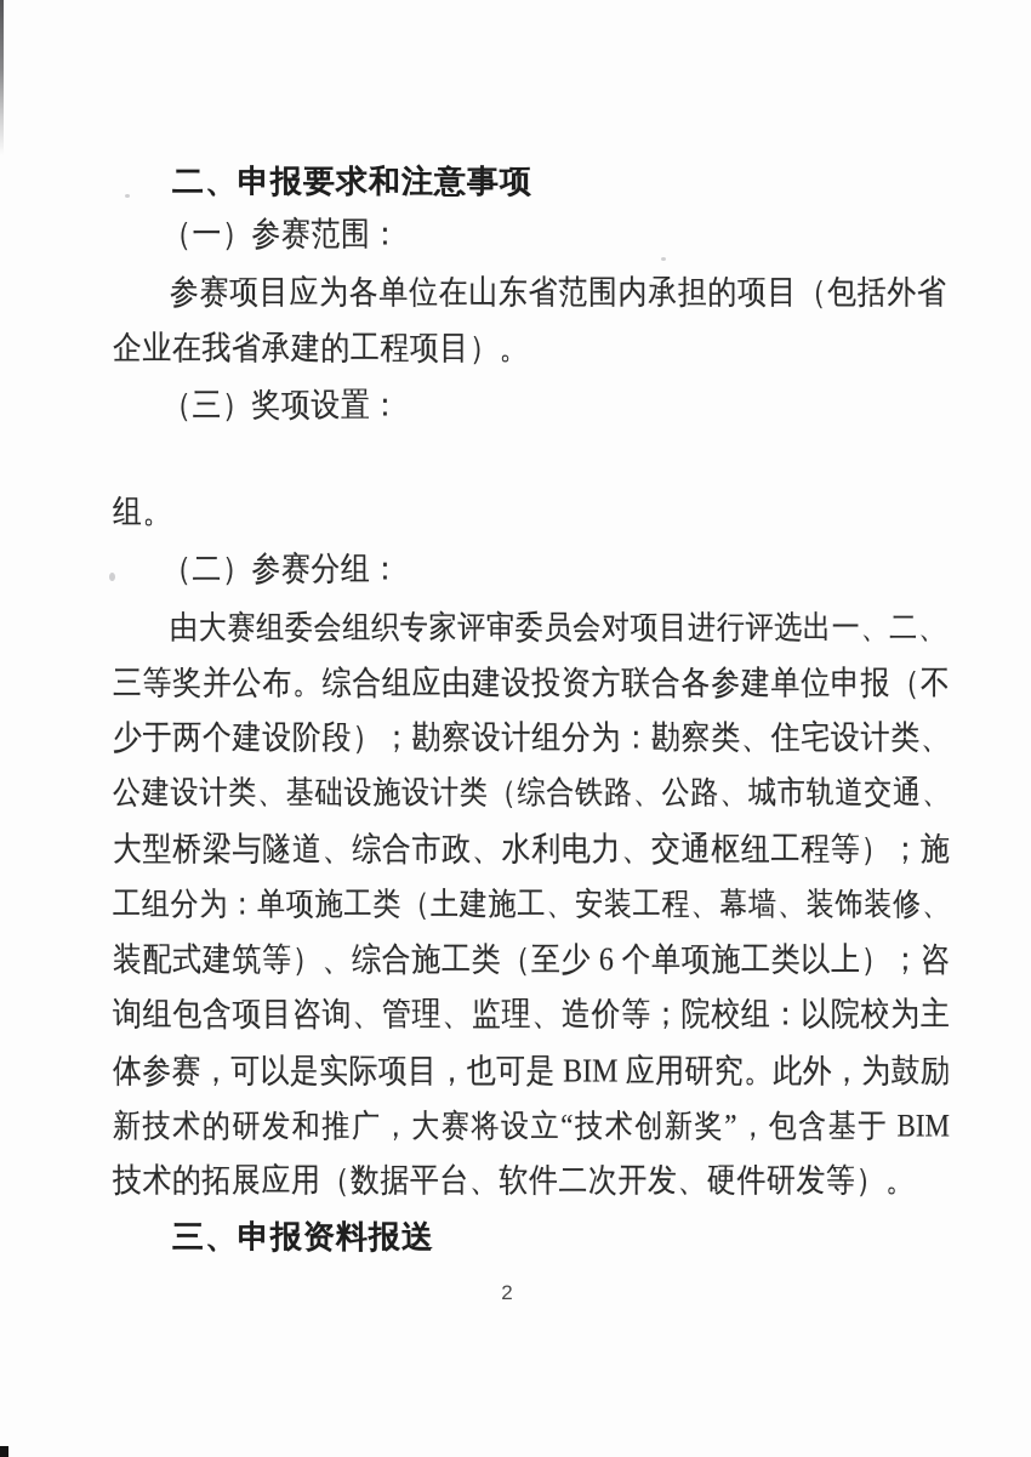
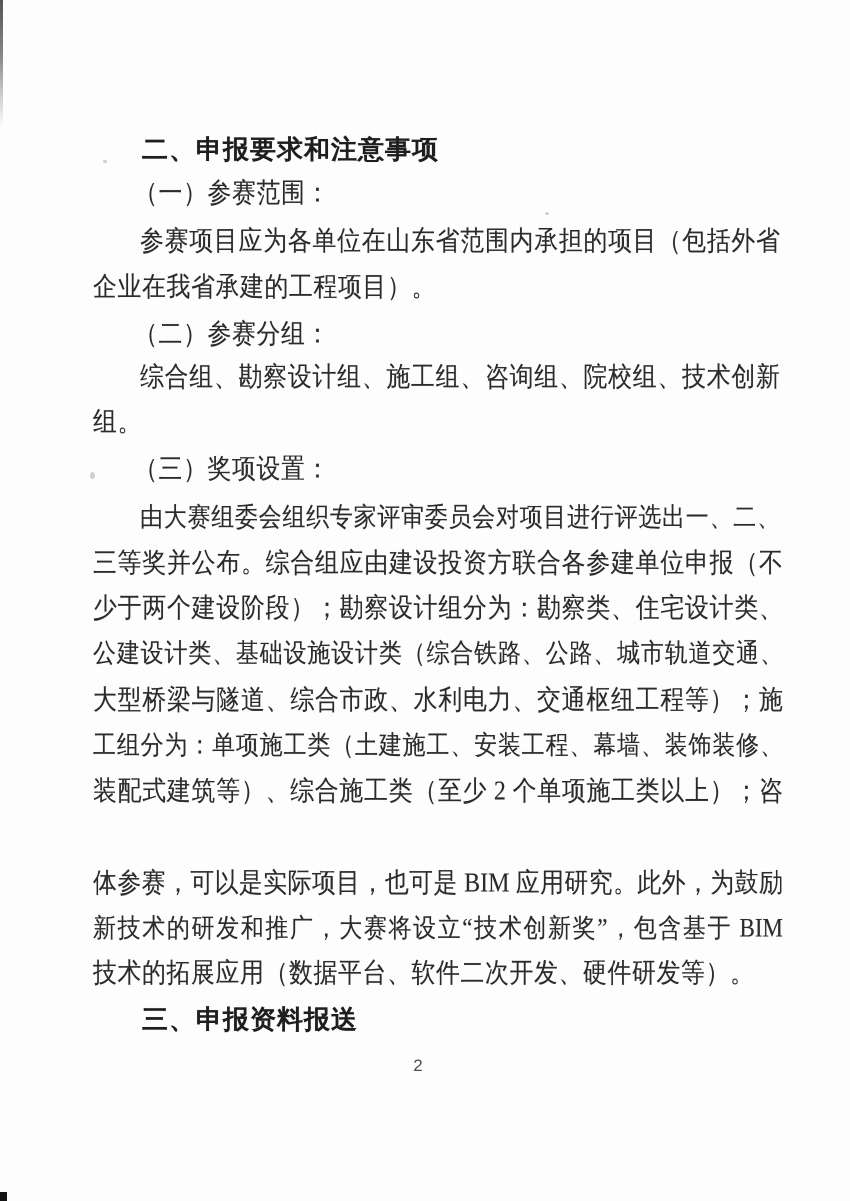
  二、申报要求和注意事项
  （一）参赛范围：
  参赛项目应为各单位在山东省范围内承担的项目（包括外省
  企业在我省承建的工程项目）。
- （三）奖项设置：
+ （二）参赛分组：
+ 综合组、勘察设计组、施工组、咨询组、院校组、技术创新
  组。
- （二）参赛分组：
+ （三）奖项设置：
  由大赛组委会组织专家评审委员会对项目进行评选出一、二、
  三等奖并公布。综合组应由建设投资方联合各参建单位申报（不
  少于两个建设阶段）；勘察设计组分为：勘察类、住宅设计类、
  公建设计类、基础设施设计类（综合铁路、公路、城市轨道交通、
  大型桥梁与隧道、综合市政、水利电力、交通枢纽工程等）；施
  工组分为：单项施工类（土建施工、安装工程、幕墙、装饰装修、
- 装配式建筑等）、综合施工类（至少 6 个单项施工类以上）；咨
+ 装配式建筑等）、综合施工类（至少 2 个单项施工类以上）；咨
- 询组包含项目咨询、管理、监理、造价等；院校组：以院校为主
  体参赛，可以是实际项目，也可是 BIM 应用研究。此外，为鼓励
  新技术的研发和推广，大赛将设立“技术创新奖”，包含基于 BIM
  技术的拓展应用（数据平台、软件二次开发、硬件研发等）。
  三、申报资料报送
  2
